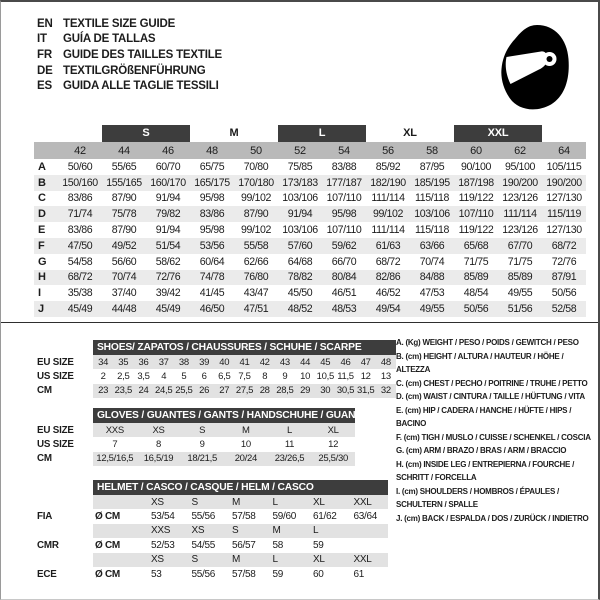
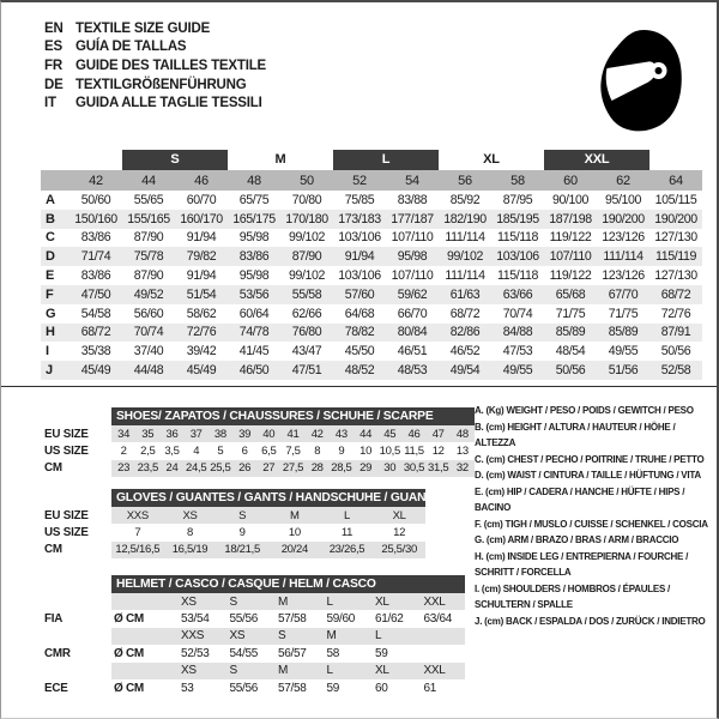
  EN
  TEXTILE SIZE GUIDE
- IT
+ ES
  GUÍA DE TALLAS
  FR
  GUIDE DES TAILLES TEXTILE
  DE
  TEXTILGRÖßENFÜHRUNG
- ES
+ IT
  GUIDA ALLE TAGLIE TESSILI
  S
  M
  L
  XL
  XXL
  42
  44
  46
  48
  50
  52
  54
  56
  58
  60
  62
  64
  A
  50/60
  55/65
  60/70
  65/75
  70/80
  75/85
  83/88
  85/92
  87/95
  90/100
  95/100
  105/115
  B
  150/160
  155/165
  160/170
  165/175
  170/180
  173/183
  177/187
  182/190
  185/195
  187/198
  190/200
  190/200
  C
  83/86
  87/90
  91/94
  95/98
  99/102
  103/106
  107/110
  111/114
  115/118
  119/122
  123/126
  127/130
  D
  71/74
  75/78
  79/82
  83/86
  87/90
  91/94
  95/98
  99/102
  103/106
  107/110
  111/114
  115/119
  E
  83/86
  87/90
  91/94
  95/98
  99/102
  103/106
  107/110
  111/114
  115/118
  119/122
  123/126
  127/130
  F
  47/50
  49/52
  51/54
  53/56
  55/58
  57/60
  59/62
  61/63
  63/66
  65/68
  67/70
  68/72
  G
  54/58
  56/60
  58/62
  60/64
  62/66
  64/68
  66/70
  68/72
  70/74
  71/75
  71/75
  72/76
  H
  68/72
  70/74
  72/76
  74/78
  76/80
  78/82
  80/84
  82/86
  84/88
  85/89
  85/89
  87/91
  I
  35/38
  37/40
  39/42
  41/45
  43/47
  45/50
  46/51
  46/52
  47/53
  48/54
  49/55
  50/56
  J
  45/49
  44/48
  45/49
  46/50
  47/51
  48/52
  48/53
  49/54
  49/55
  50/56
  51/56
  52/58
  SHOES/ ZAPATOS / CHAUSSURES / SCHUHE / SCARPE
  EU SIZE
  34
  35
  36
  37
  38
  39
  40
  41
  42
  43
  44
  45
  46
  47
  48
  US SIZE
  2
  2,5
  3,5
  4
  5
  6
  6,5
  7,5
  8
  9
  10
  10,5
  11,5
  12
  13
  CM
  23
  23,5
  24
  24,5
  25,5
  26
  27
  27,5
  28
  28,5
  29
  30
  30,5
  31,5
  32
  GLOVES / GUANTES / GANTS / HANDSCHUHE / GUANTI
  EU SIZE
  XXS
  XS
  S
  M
  L
  XL
  US SIZE
  7
  8
  9
  10
  11
  12
  CM
  12,5/16,5
  16,5/19
  18/21,5
  20/24
  23/26,5
  25,5/30
  HELMET / CASCO / CASQUE / HELM / CASCO
  XS
  S
  M
  L
  XL
  XXL
  FIA
  Ø CM
  53/54
  55/56
  57/58
  59/60
  61/62
  63/64
  XXS
  XS
  S
  M
  L
  CMR
  Ø CM
  52/53
  54/55
  56/57
  58
  59
  XS
  S
  M
  L
  XL
  XXL
  ECE
  Ø CM
  53
  55/56
  57/58
  59
  60
  61
  A. (Kg) WEIGHT / PESO / POIDS / GEWITCH / PESO
  B. (cm) HEIGHT / ALTURA / HAUTEUR / HÖHE / ALTEZZA
  C. (cm) CHEST / PECHO / POITRINE / TRUHE / PETTO
  D. (cm) WAIST / CINTURA / TAILLE / HÜFTUNG / VITA
  E. (cm) HIP / CADERA / HANCHE / HÜFTE / HIPS / BACINO
  F. (cm) TIGH / MUSLO / CUISSE / SCHENKEL / COSCIA
  G. (cm) ARM / BRAZO / BRAS / ARM / BRACCIO
  H. (cm) INSIDE LEG / ENTREPIERNA / FOURCHE /
  SCHRITT / FORCELLA
  I. (cm) SHOULDERS / HOMBROS / ÉPAULES /
  SCHULTERN / SPALLE
  J. (cm) BACK / ESPALDA / DOS / ZURÜCK / INDIETRO
